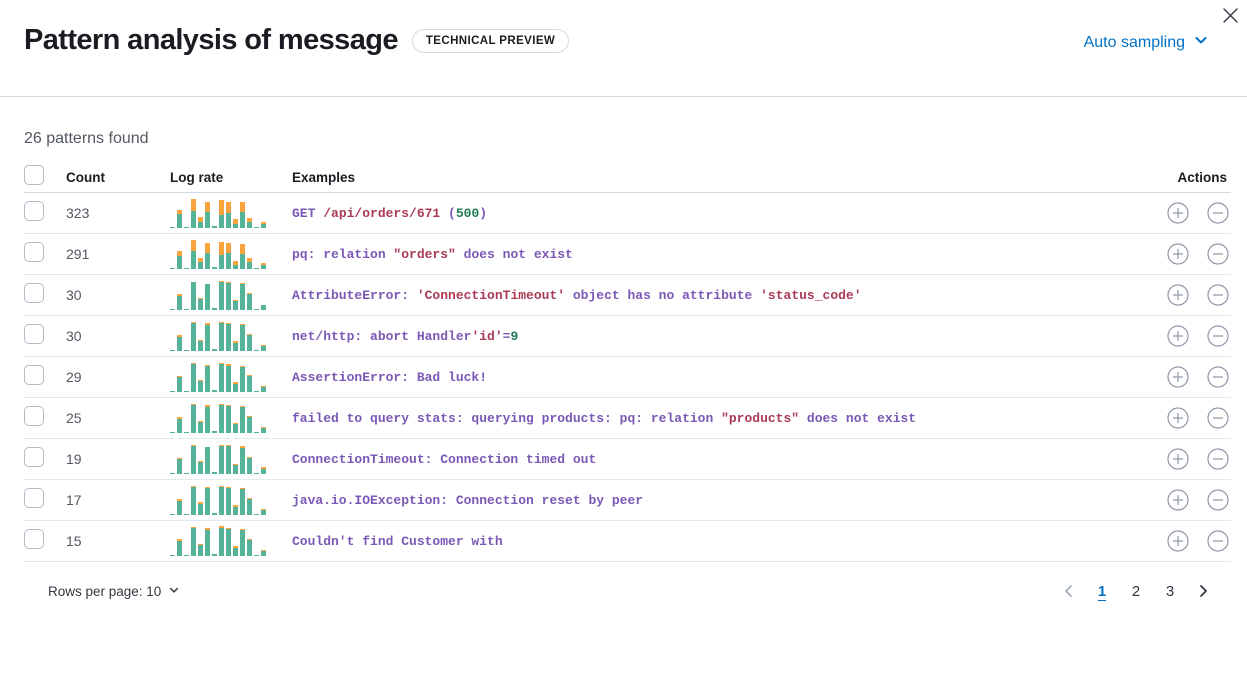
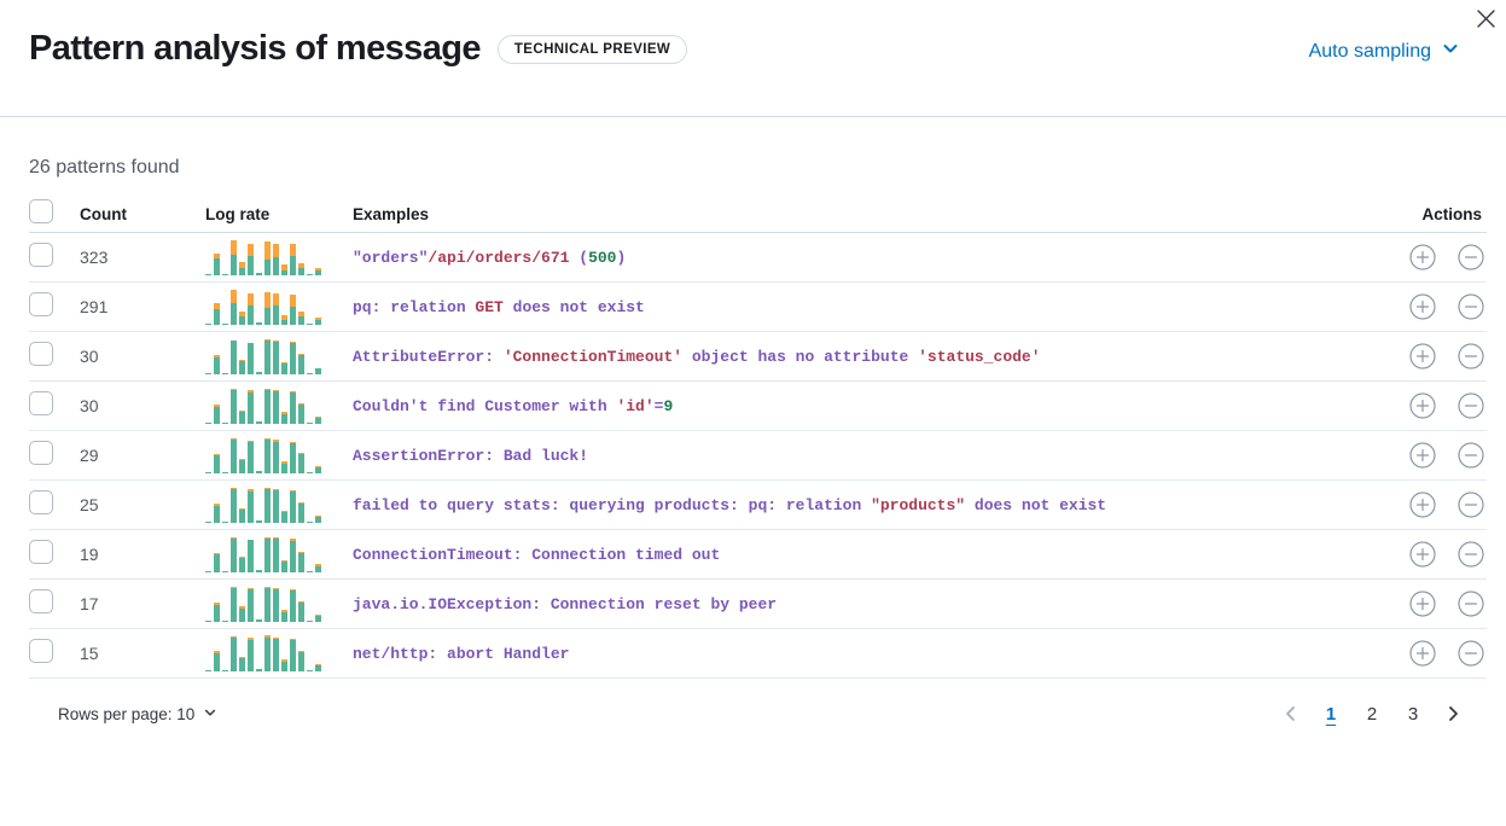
  Pattern analysis of message
  TECHNICAL PREVIEW
  Auto sampling
  26 patterns found
  Count
  Log rate
  Examples
  Actions
  323
- GET /api/orders/671 (500)
+ "orders"/api/orders/671 (500)
  291
- pq: relation "orders" does not exist
+ pq: relation GET does not exist
  30
  AttributeError: 'ConnectionTimeout' object has no attribute 'status_code'
  30
- net/http: abort Handler'id'=9
+ Couldn't find Customer with 'id'=9
  29
  AssertionError: Bad luck!
  25
  failed to query stats: querying products: pq: relation "products" does not exist
  19
  ConnectionTimeout: Connection timed out
  17
  java.io.IOException: Connection reset by peer
  15
- Couldn't find Customer with
+ net/http: abort Handler
  Rows per page: 10
  1
  2
  3
